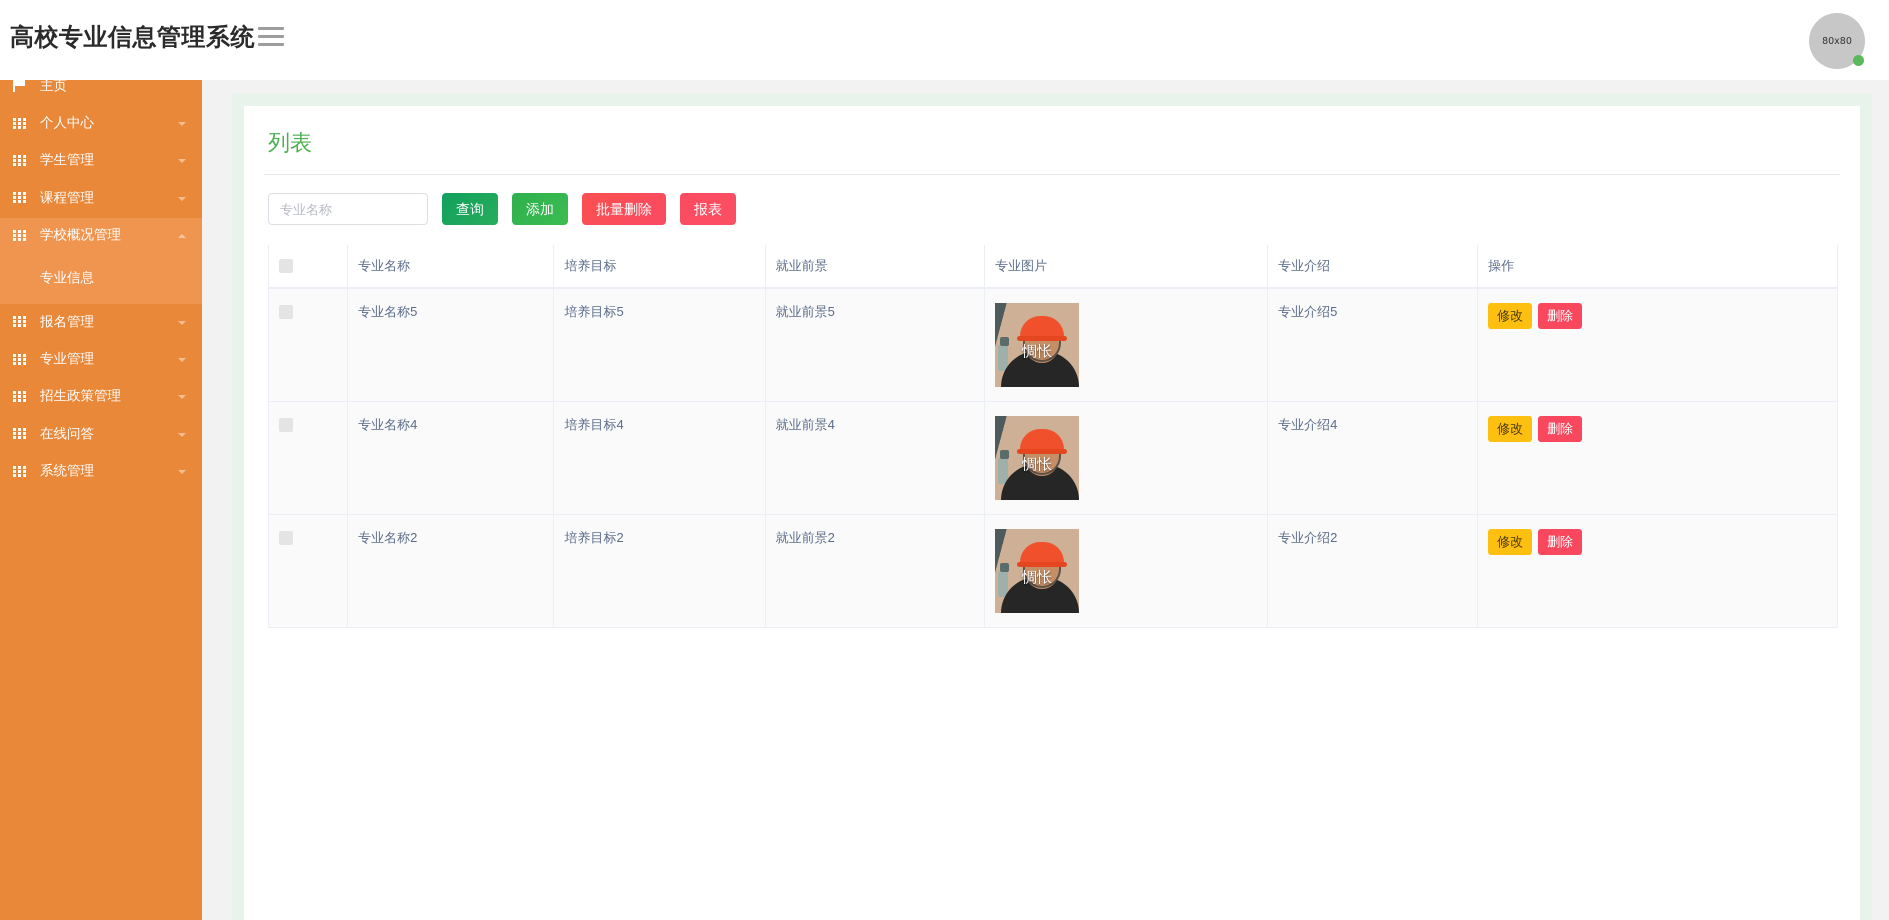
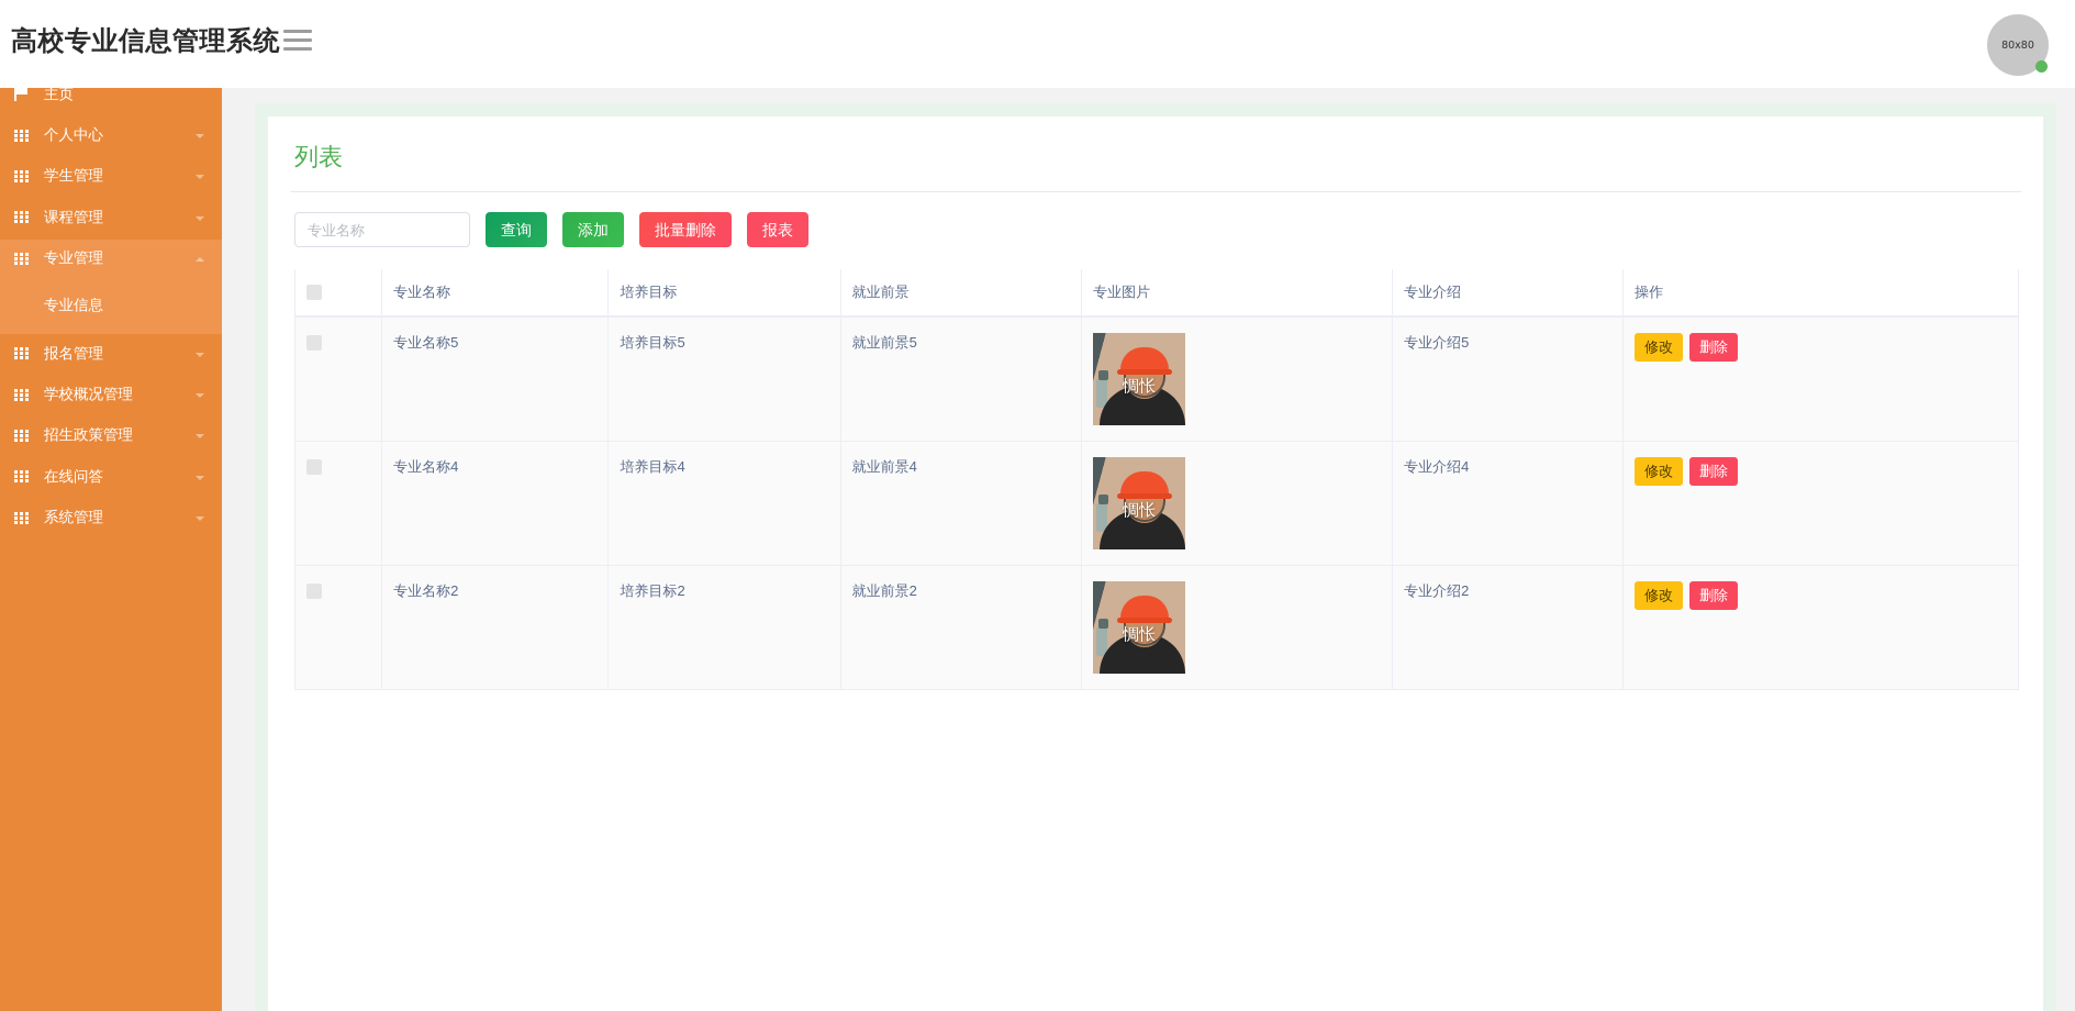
  高校专业信息管理系统
  80x80
  主页
  个人中心
  学生管理
  课程管理
- 学校概况管理
+ 专业管理
  专业信息
  报名管理
- 专业管理
+ 学校概况管理
  招生政策管理
  在线问答
  系统管理
  列表
  专业名称
  查询
  添加
  批量删除
  报表
  	专业名称	培养目标	就业前景	专业图片	专业介绍	操作
  	专业名称5	培养目标5	就业前景5	惆怅	专业介绍5	修改 删除
  	专业名称4	培养目标4	就业前景4	惆怅	专业介绍4	修改 删除
  	专业名称2	培养目标2	就业前景2	惆怅	专业介绍2	修改 删除
